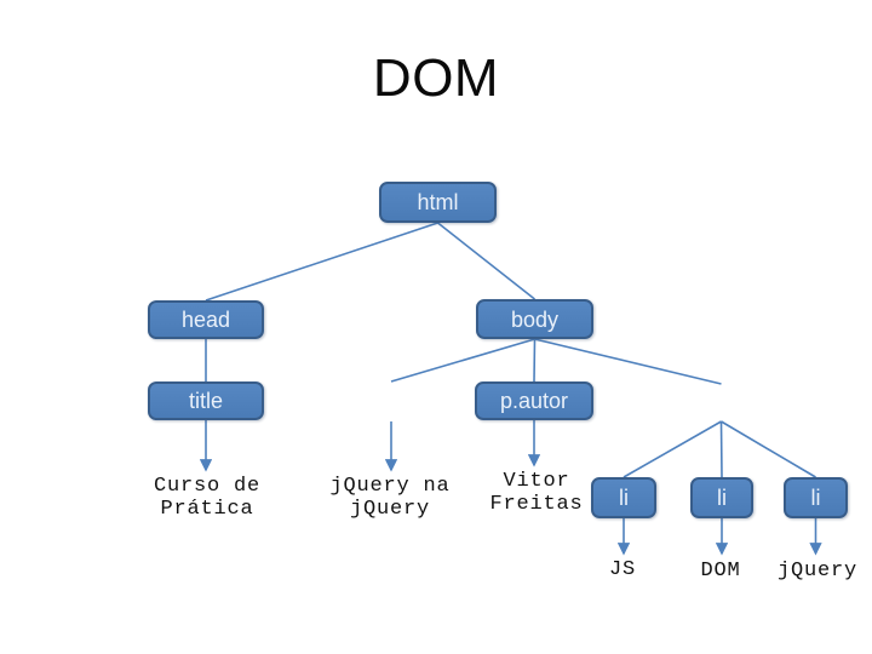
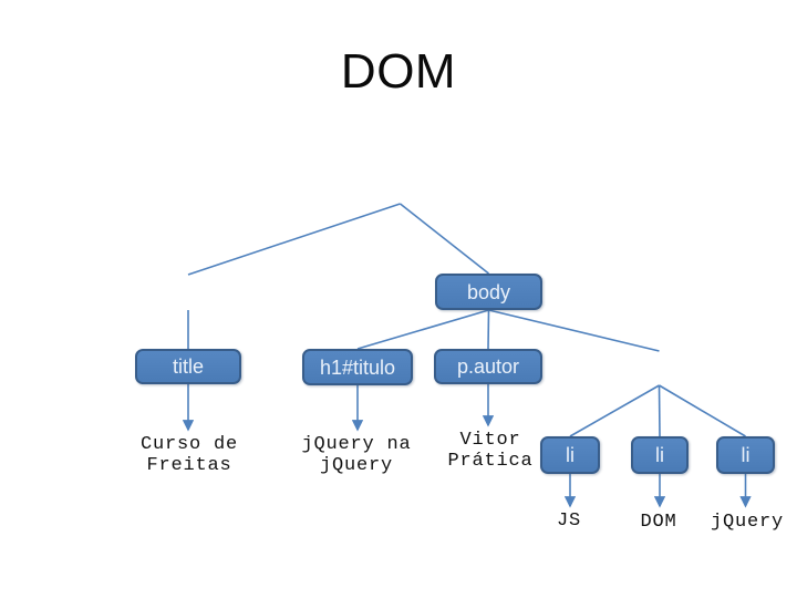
  DOM
- html
- head
  body
  title
+ h1#titulo
  p.autor
  li
  li
  li
  Curso de
- Prática
+ Freitas
  jQuery na
  jQuery
  Vitor
- Freitas
+ Prática
  JS
  DOM
  jQuery
